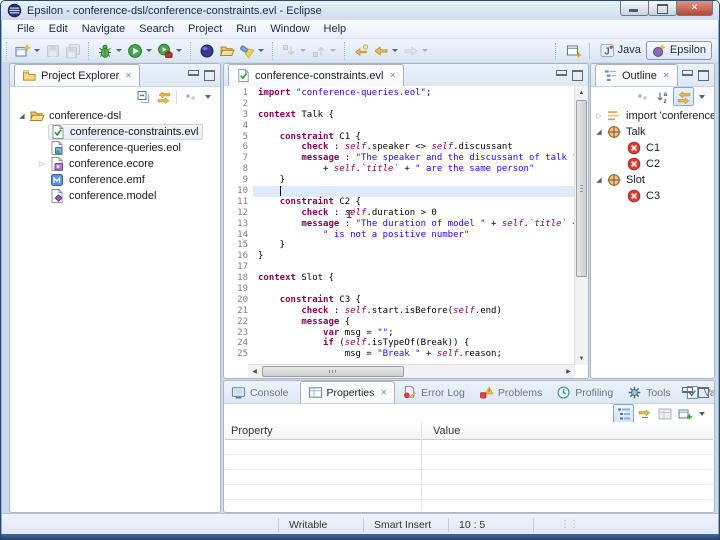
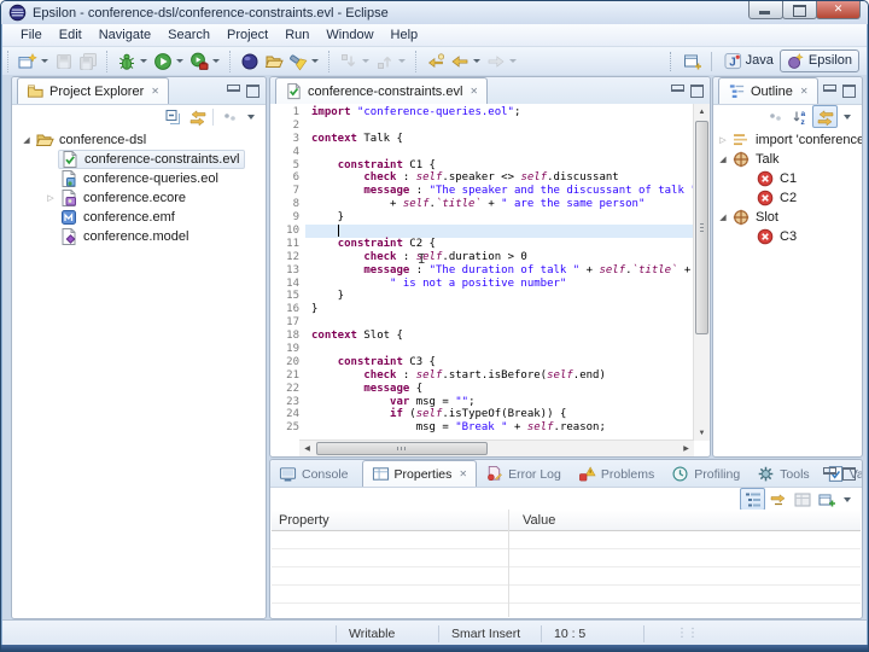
  Epsilon - conference-dsl/conference-constraints.evl - Eclipse
  File
  Edit
  Navigate
  Search
  Project
  Run
  Window
  Help
  J
  Java
  Epsilon
  Project Explorer
  ✕
  conference-dsl
  conference-constraints.evl
  conference-queries.eol
  conference.ecore
  conference.emf
  conference.model
  conference-constraints.evl
  ✕
  1
  import "conference-queries.eol";
  2
  3
  context Talk {
  4
  5
  constraint C1 {
  6
  check : self.speaker <> self.discussant
  7
  message : "The speaker and the discussant of talk
  8
  + self.`title` + " are the same person"
  9
  }
  10
  11
  constraint C2 {
  12
  check : self.duration > 0
  13
- message : "The duration of model " + self.`title`
+ message : "The duration of talk " + self.`title` +
  14
  " is not a positive number"
  15
  }
  16
  }
  17
  18
  context Slot {
  19
  20
  constraint C3 {
  21
  check : self.start.isBefore(self.end)
  22
  message {
  23
  var msg = "";
  24
  if (self.isTypeOf(Break)) {
  25
  msg = "Break " + self.reason;
  I
  Outline
  ✕
  import 'conference
  Talk
  C1
  C2
  Slot
  C3
  Console
  Properties
  ✕
  Error Log
  Problems
  Profiling
  Tools
  Property
  Value
  Writable
  Smart Insert
  10 : 5
  ⋮⋮
